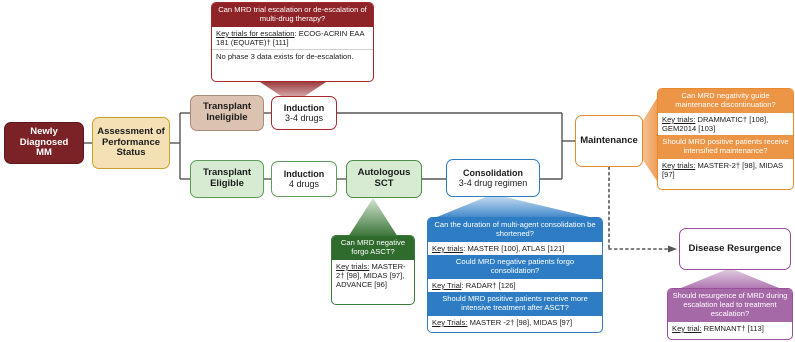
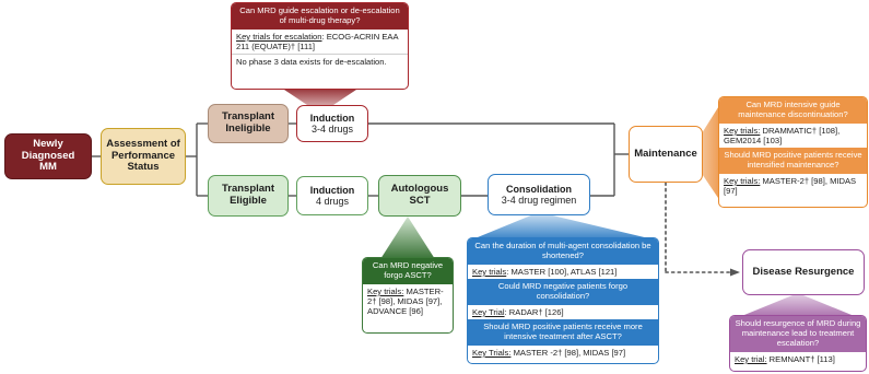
  Newly Diagnosed
  MM
  Assessment of
  Performance
  Status
  Transplant
  Ineligible
  Transplant
  Eligible
  Induction
  3-4 drugs
  Induction
  4 drugs
  Autologous SCT
  Consolidation
  3-4 drug regimen
  Maintenance
  Disease Resurgence
- Can MRD trial escalation or de-escalation of multi-drug therapy?
+ Can MRD guide escalation or de-escalation of multi-drug therapy?
- Key trials for escalation: ECOG-ACRIN EAA 181 (EQUATE)† [111]
+ Key trials for escalation: ECOG-ACRIN EAA 211 (EQUATE)† [111]
  No phase 3 data exists for de-escalation.
  Can MRD negative forgo ASCT?
  Key trials: MASTER-2† [98], MIDAS [97], ADVANCE [96]
  Can the duration of multi-agent consolidation be shortened?
  Key trials: MASTER [100], ATLAS [121]
  Could MRD negative patients forgo consolidation?
  Key Trial: RADAR† [126]
  Should MRD positive patients receive more intensive treatment after ASCT?
  Key Trials: MASTER -2† [98], MIDAS [97]
- Can MRD negativity guide maintenance discontinuation?
+ Can MRD intensive guide maintenance discontinuation?
  Key trials: DRAMMATIC† [108], GEM2014 [103]
  Should MRD positive patients receive intensified maintenance?
  Key trials: MASTER-2† [98], MIDAS [97]
- Should resurgence of MRD during escalation lead to treatment escalation?
+ Should resurgence of MRD during maintenance lead to treatment escalation?
  Key trial: REMNANT† [113]
